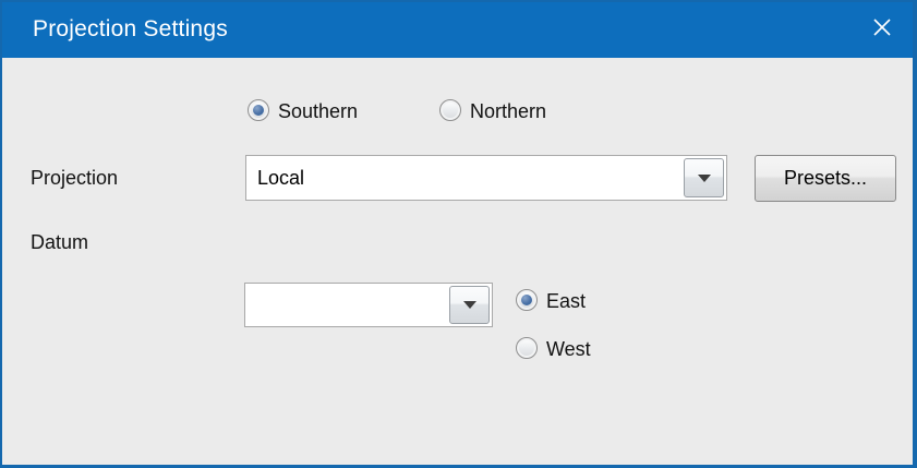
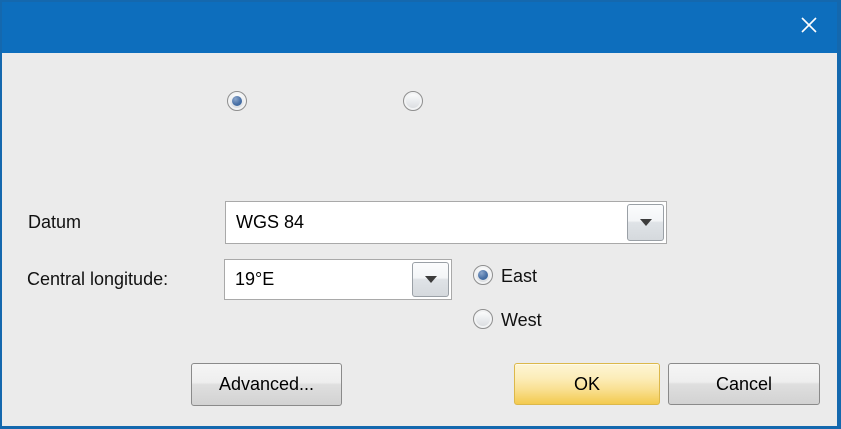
- Projection Settings
- Southern
- Northern
- Projection
- Local
- Presets...
  Datum
+ WGS 84
+ Central longitude:
+ 19°E
  East
  West
+ Advanced...
+ OK
+ Cancel
